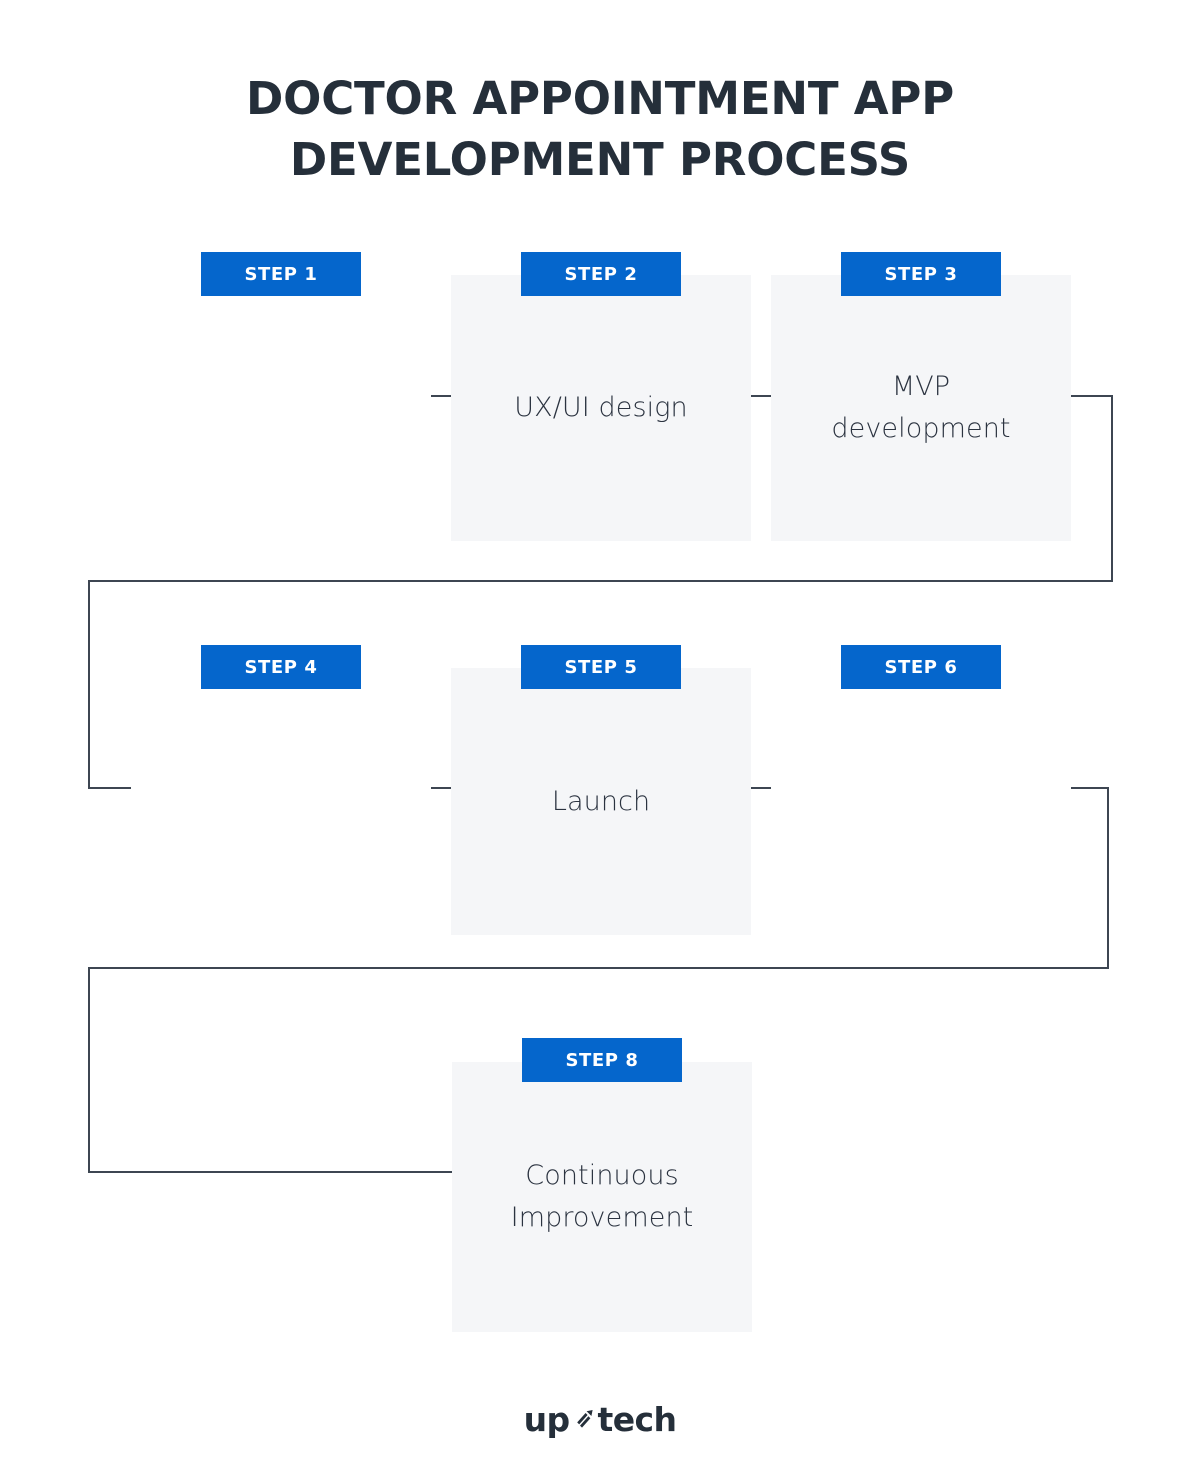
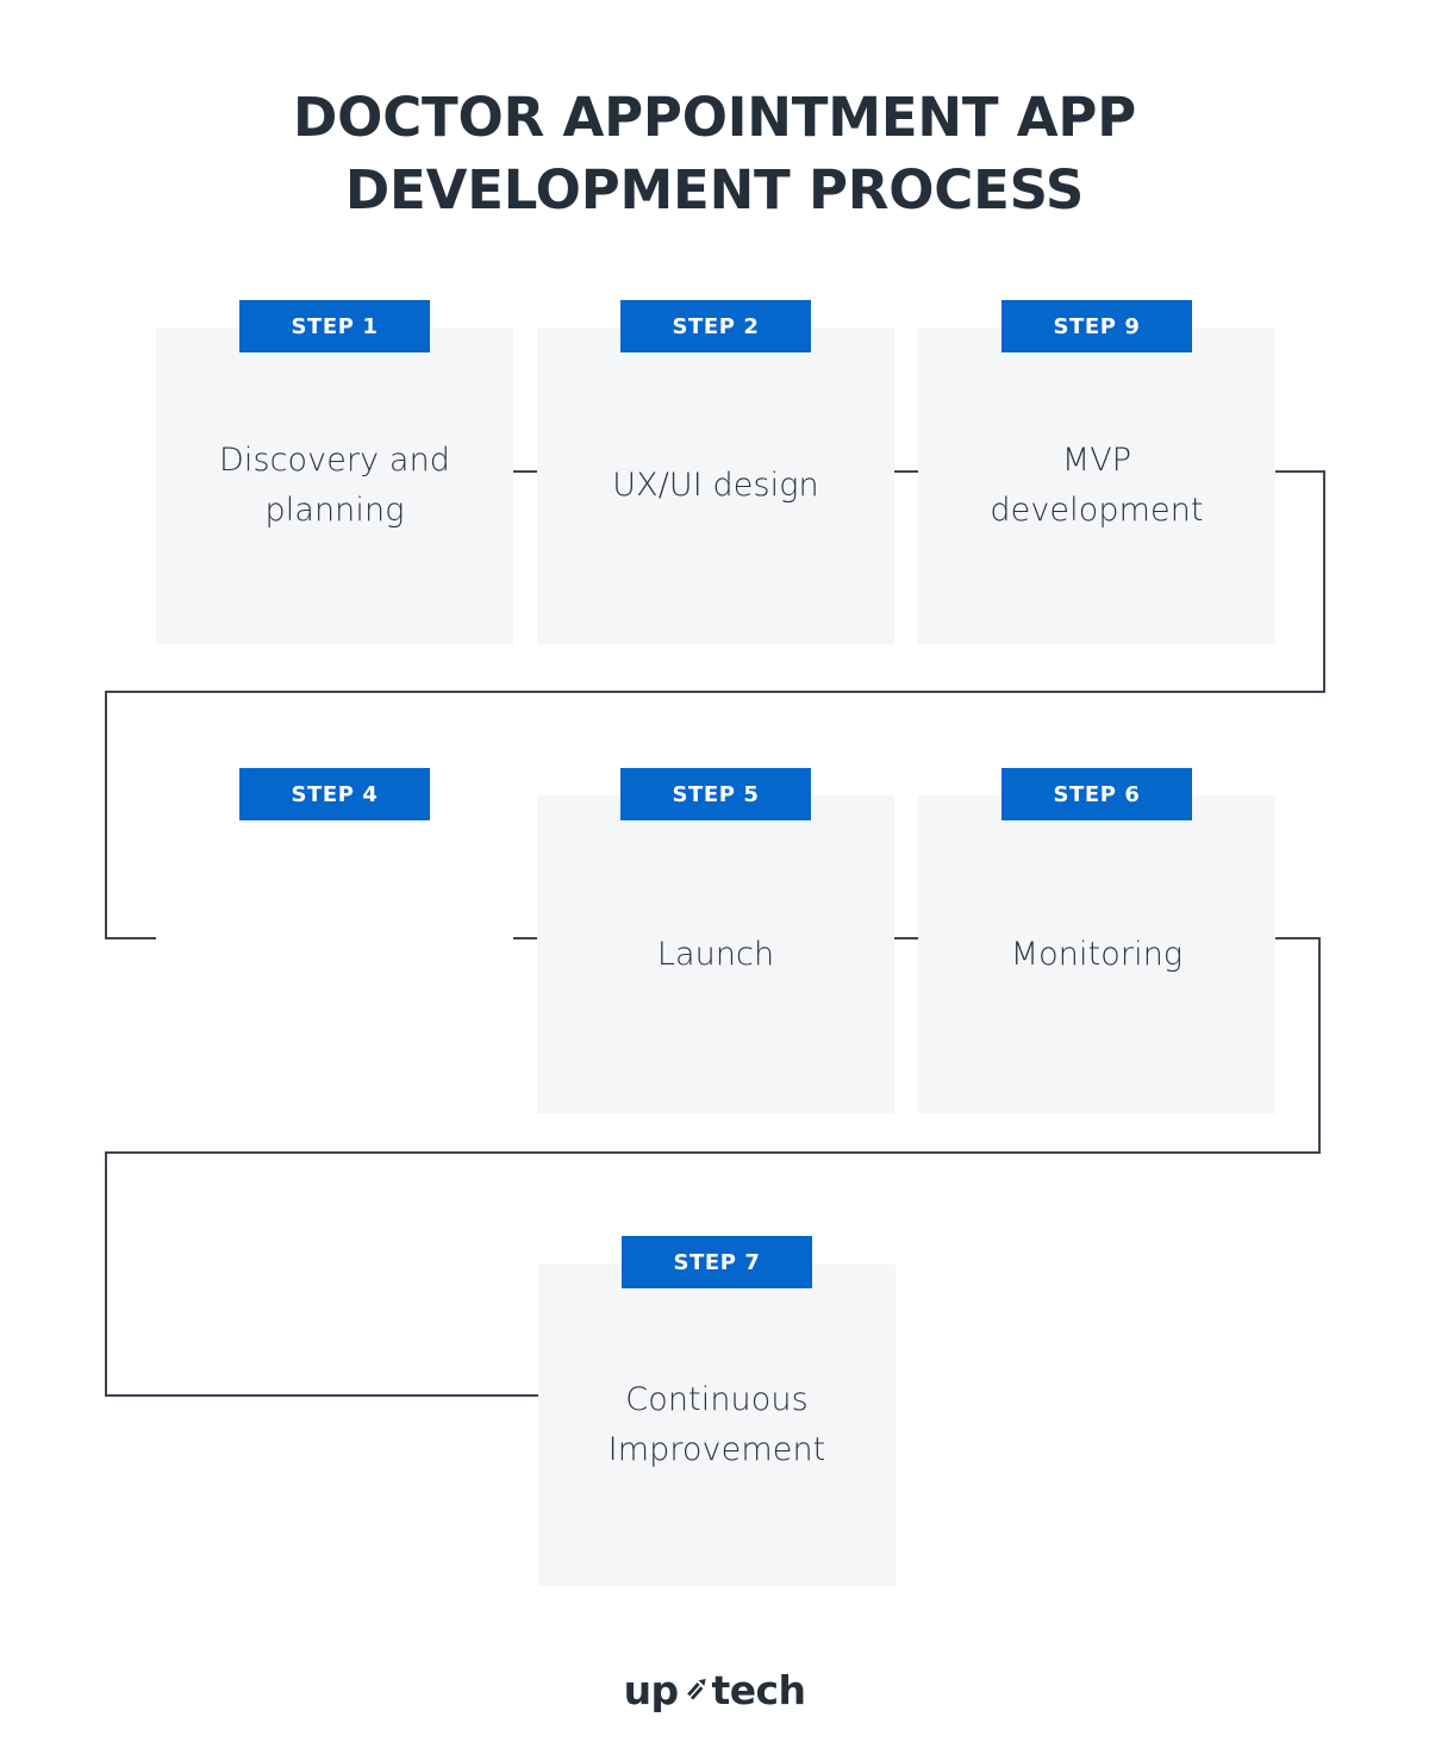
  DOCTOR APPOINTMENT APP
  DEVELOPMENT PROCESS
+ Discovery and
+ planning
  UX/UI design
  MVP
  development
  Launch
+ Monitoring
  Continuous
  Improvement
  STEP 1
  STEP 2
- STEP 3
+ STEP 9
  STEP 4
  STEP 5
  STEP 6
- STEP 8
+ STEP 7
  up
  tech
